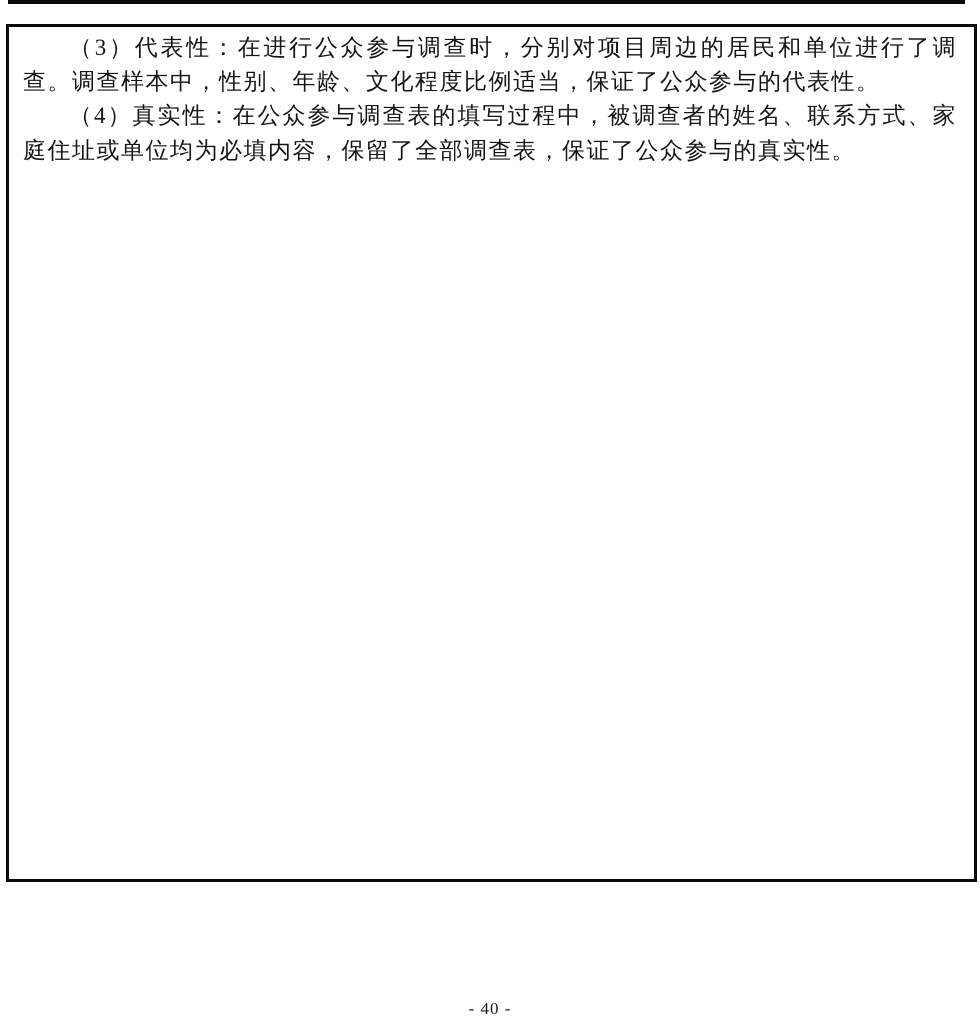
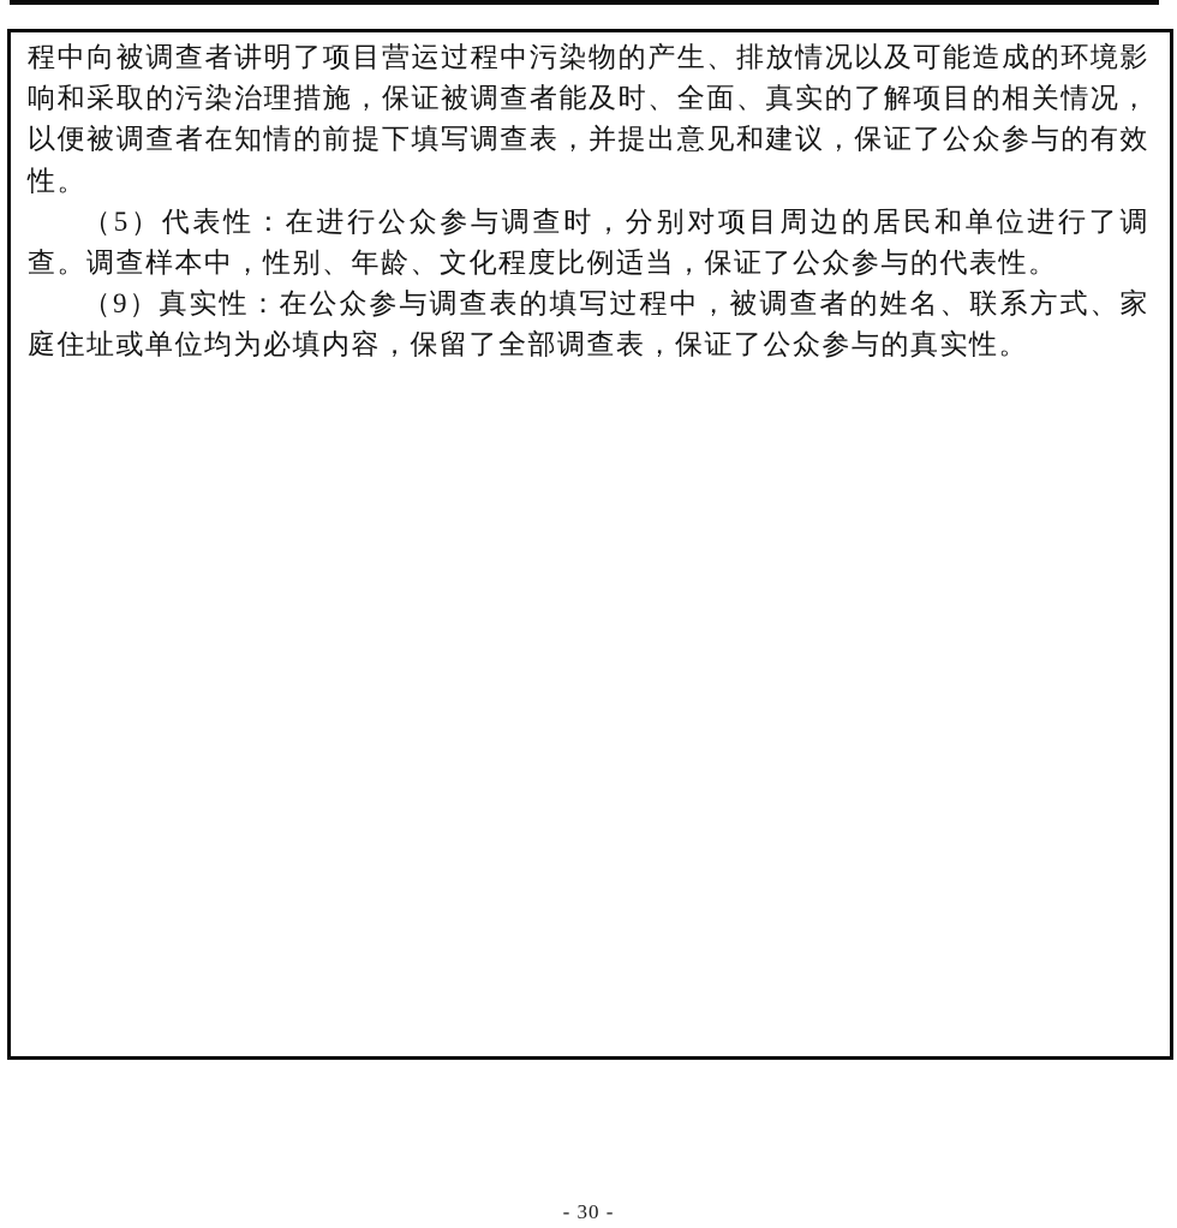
+ 程中向被调查者讲明了项目营运过程中污染物的产生、排放情况以及可能造成的环境影响和采取的污染治理措施，保证被调查者能及时、全面、真实的了解项目的相关情况，以便被调查者在知情的前提下填写调查表，并提出意见和建议，保证了公众参与的有效性。
- （3）代表性：在进行公众参与调查时，分别对项目周边的居民和单位进行了调查。调查样本中，性别、年龄、文化程度比例适当，保证了公众参与的代表性。
+ （5）代表性：在进行公众参与调查时，分别对项目周边的居民和单位进行了调查。调查样本中，性别、年龄、文化程度比例适当，保证了公众参与的代表性。
- （4）真实性：在公众参与调查表的填写过程中，被调查者的姓名、联系方式、家庭住址或单位均为必填内容，保留了全部调查表，保证了公众参与的真实性。
+ （9）真实性：在公众参与调查表的填写过程中，被调查者的姓名、联系方式、家庭住址或单位均为必填内容，保留了全部调查表，保证了公众参与的真实性。
- - 40 -
+ - 30 -
